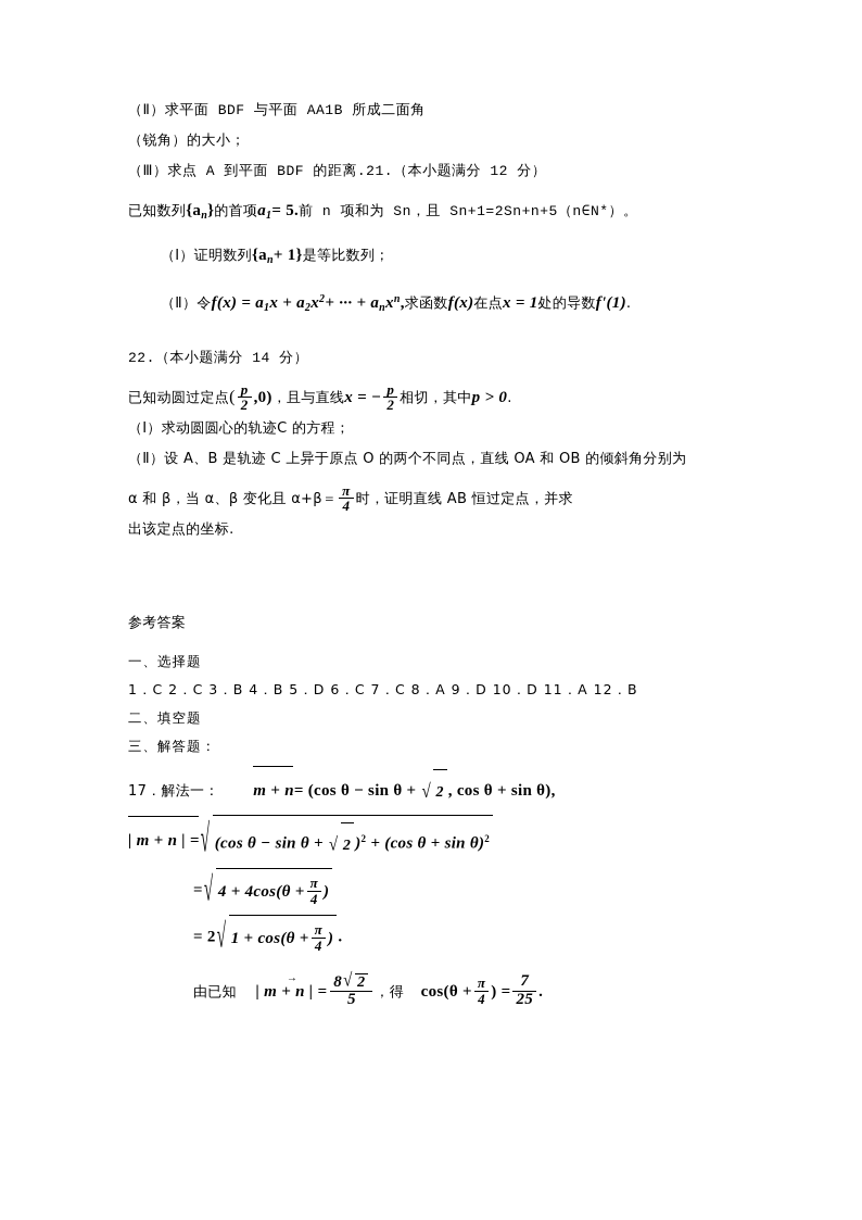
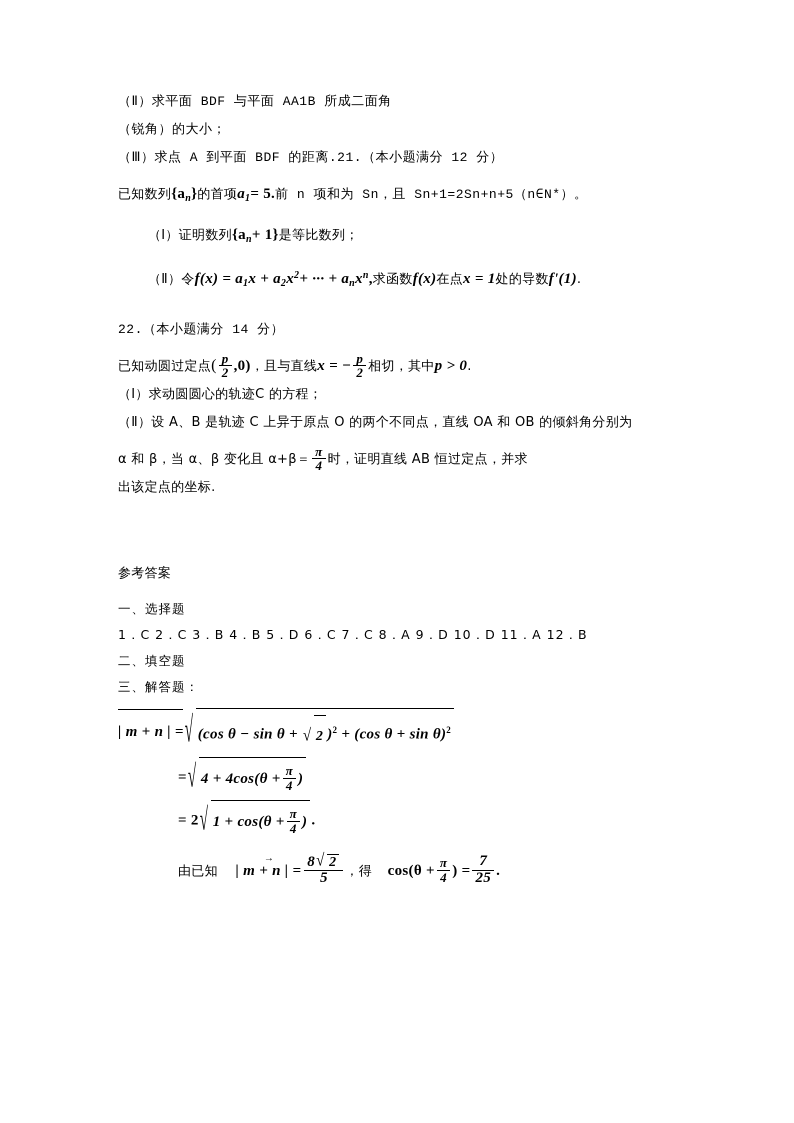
  （Ⅱ）求平面 BDF 与平面 AA1B 所成二面角
  （锐角）的大小；
  （Ⅲ）求点 A 到平面 BDF 的距离.21.（本小题满分 12 分）
  已知数列{an}的首项a1= 5.前 n 项和为 Sn，且 Sn+1=2Sn+n+5（n∈N*）。
  （Ⅰ）证明数列{an+ 1}是等比数列；
  （Ⅱ）令f(x) = a1x + a2x2+ ··· + anxn,求函数f(x)在点x = 1处的导数f'(1).
  22.（本小题满分 14 分）
  已知动圆过定点(
  p
  2
  ,0)，且与直线x = −
  p
  2
  相切，其中p > 0.
  （Ⅰ）求动圆圆心的轨迹C 的方程；
  （Ⅱ）设 A、B 是轨迹 C 上异于原点 O 的两个不同点，直线 OA 和 OB 的倾斜角分别为
  α 和 β，当 α、β 变化且 α+β＝
  π
  4
  时，证明直线 AB 恒过定点，并求
  出该定点的坐标.
  参考答案
  一、选择题
  1．C 2．C 3．B 4．B 5．D 6．C 7．C 8．A 9．D 10．D 11．A 12．B
  二、填空题
  三、解答题：
- 17．解法一： m + n= (cos θ − sin θ + 2 , cos θ + sin θ),
  | m + n | = (cos θ − sin θ + 2 )2 + (cos θ + sin θ)2
  = 4 + 4cos(θ +
  π
  4
  )
  = 2 1 + cos(θ +
  π
  4
  ) .
  由已知 | m + n | =
  8 2
  5
  ，得 cos(θ +
  π
  4
  ) =
  7
  25
  .
